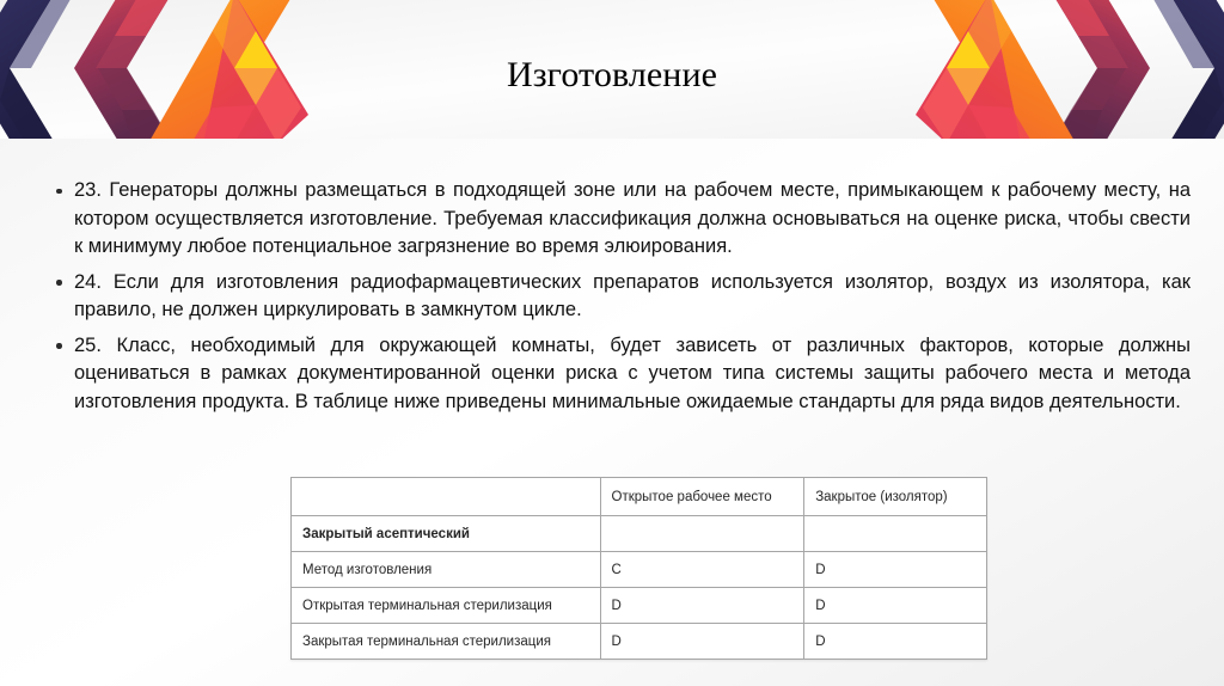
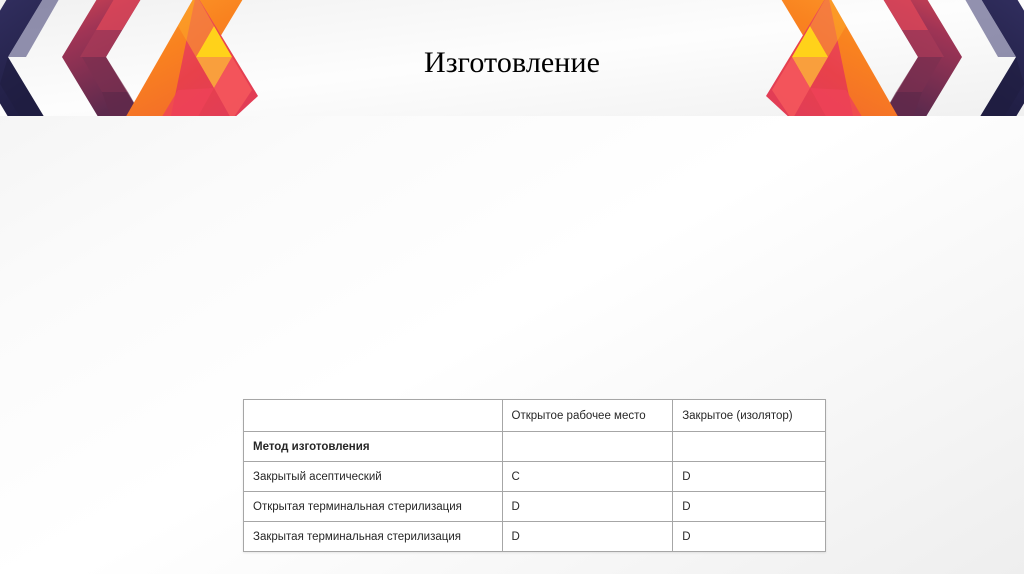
  Изготовление
- 23. Генераторы должны размещаться в подходящей зоне или на рабочем месте, примыкающем к рабочему месту, на котором осуществляется изготовление. Требуемая классификация должна основываться на оценке риска, чтобы свести к минимуму любое потенциальное загрязнение во время элюирования.
- 24. Если для изготовления радиофармацевтических препаратов используется изолятор, воздух из изолятора, как правило, не должен циркулировать в замкнутом цикле.
- 25. Класс, необходимый для окружающей комнаты, будет зависеть от различных факторов, которые должны оцениваться в рамках документированной оценки риска с учетом типа системы защиты рабочего места и метода изготовления продукта. В таблице ниже приведены минимальные ожидаемые стандарты для ряда видов деятельности.
  	Открытое рабочее место	Закрытое (изолятор)
- Закрытый асептический
+ Метод изготовления
- Метод изготовления	C	D
+ Закрытый асептический	C	D
  Открытая терминальная стерилизация	D	D
  Закрытая терминальная стерилизация	D	D
